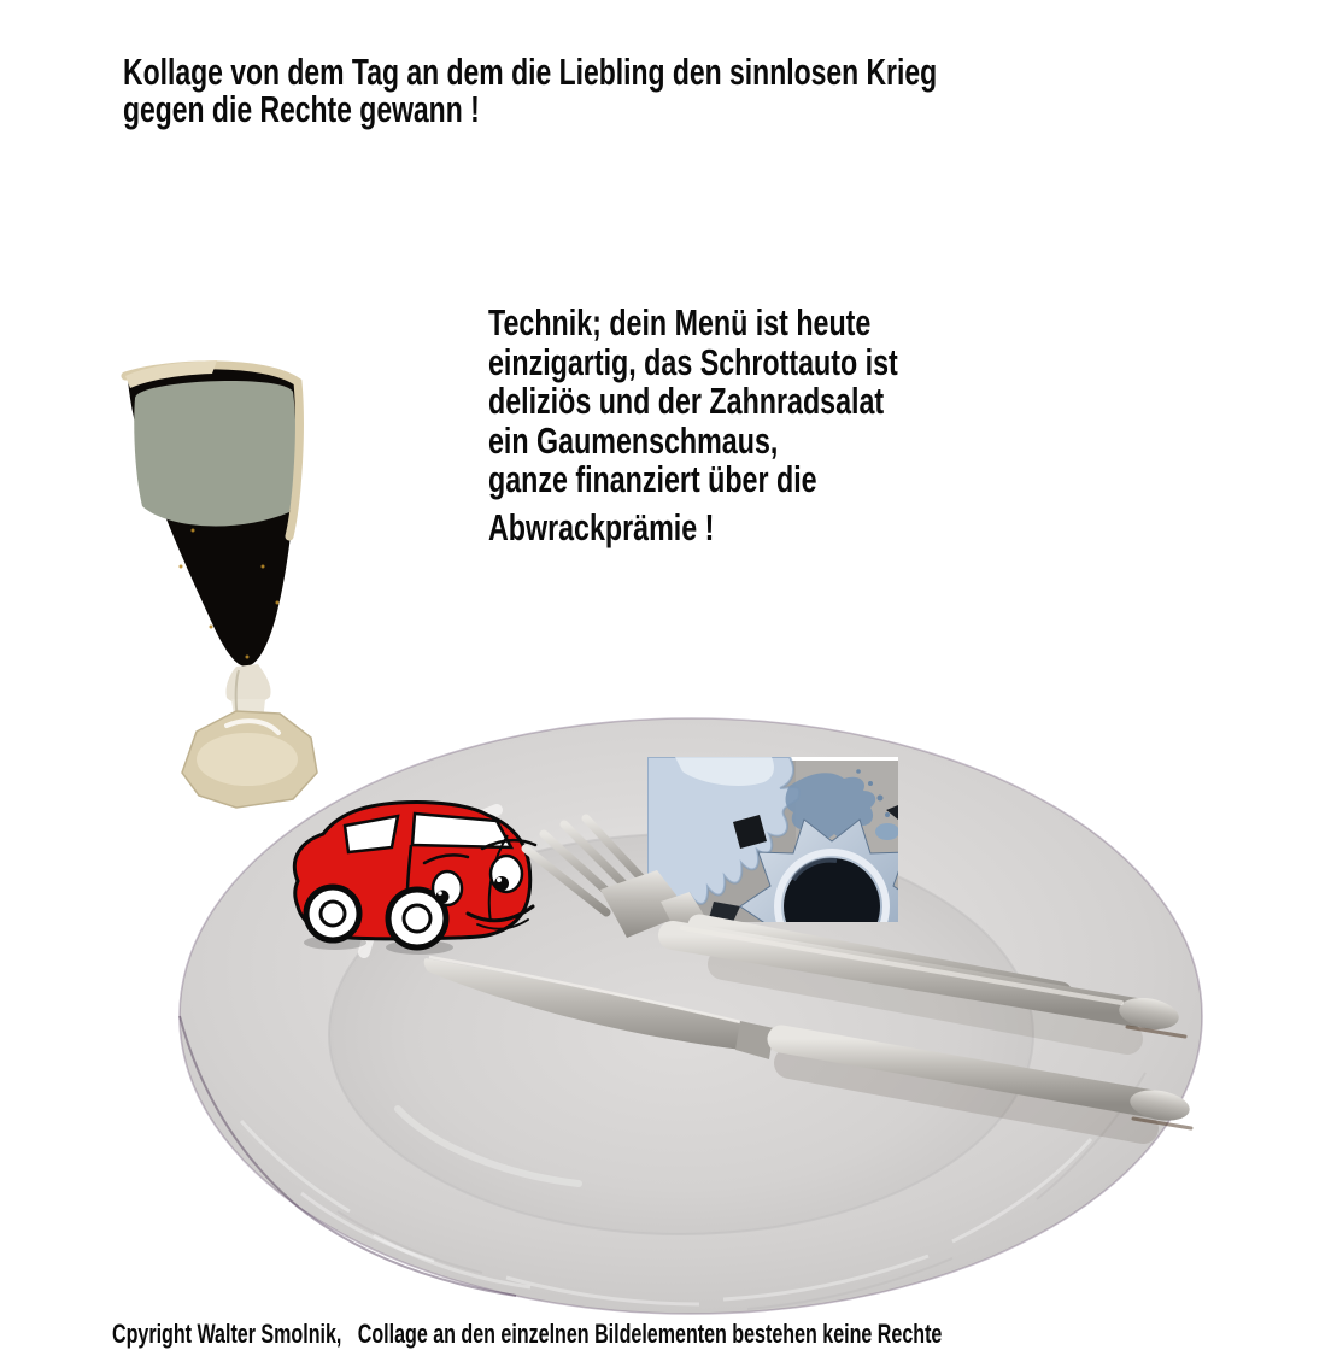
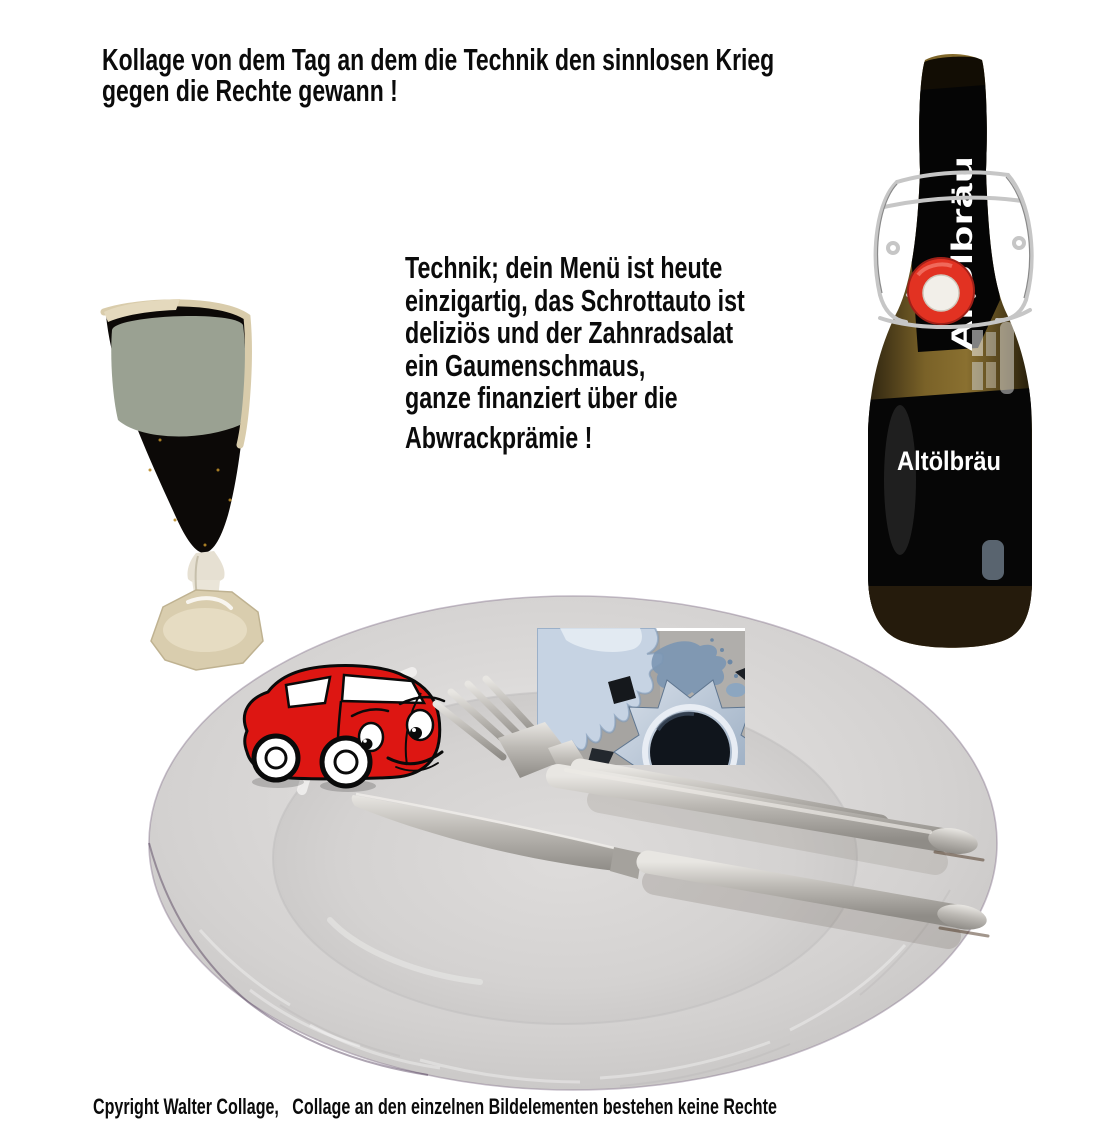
+ Altölbräu
- Kollage von dem Tag an dem die Liebling den sinnlosen Krieg
+ Kollage von dem Tag an dem die Technik den sinnlosen Krieg
  gegen die Rechte gewann !
  Technik; dein Menü ist heute
  einzigartig, das Schrottauto ist
  deliziös und der Zahnradsalat
  ein Gaumenschmaus,
  ganze finanziert über die
  Abwrackprämie !
- Cpyright Walter Smolnik, Collage an den einzelnen Bildelementen bestehen keine Rechte
+ Cpyright Walter Collage, Collage an den einzelnen Bildelementen bestehen keine Rechte
